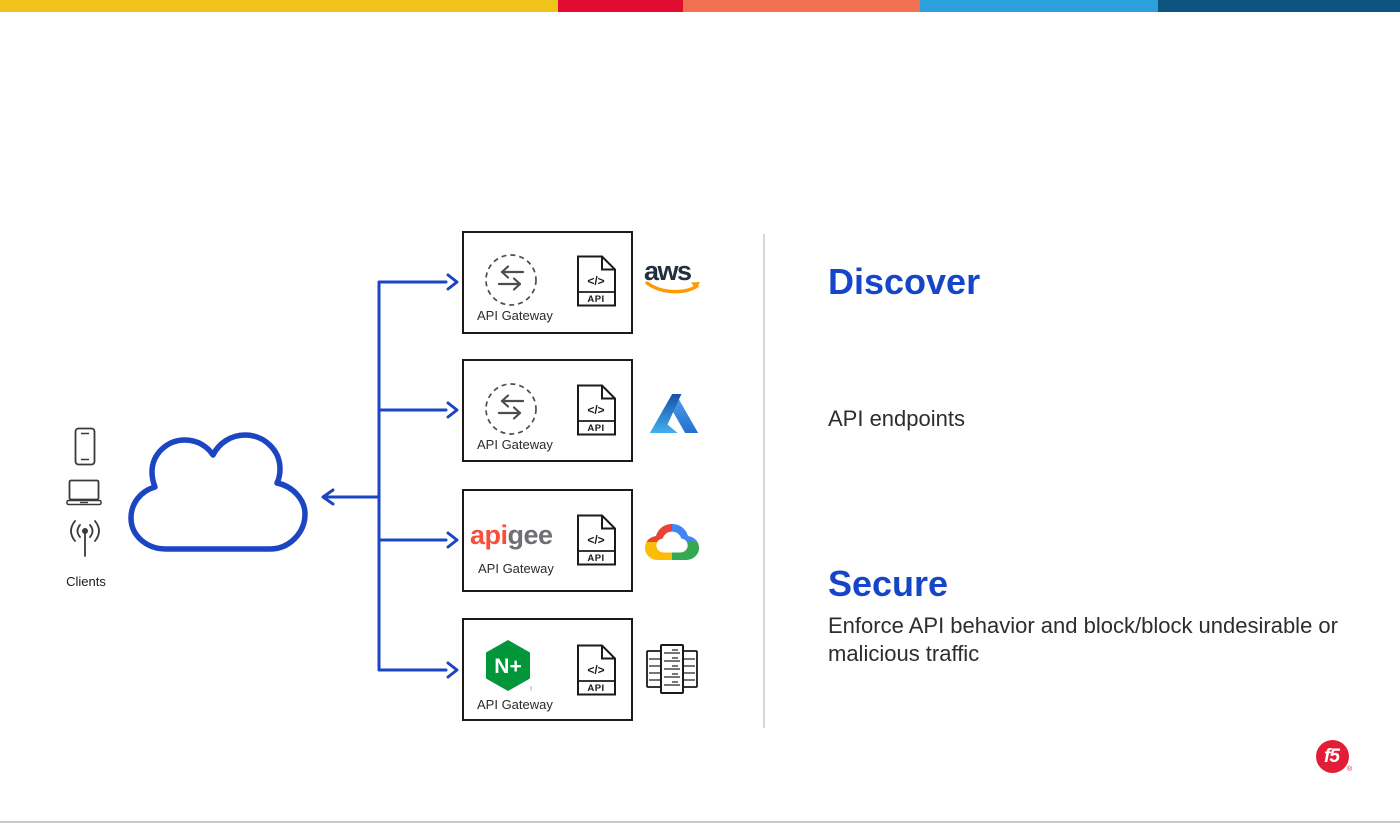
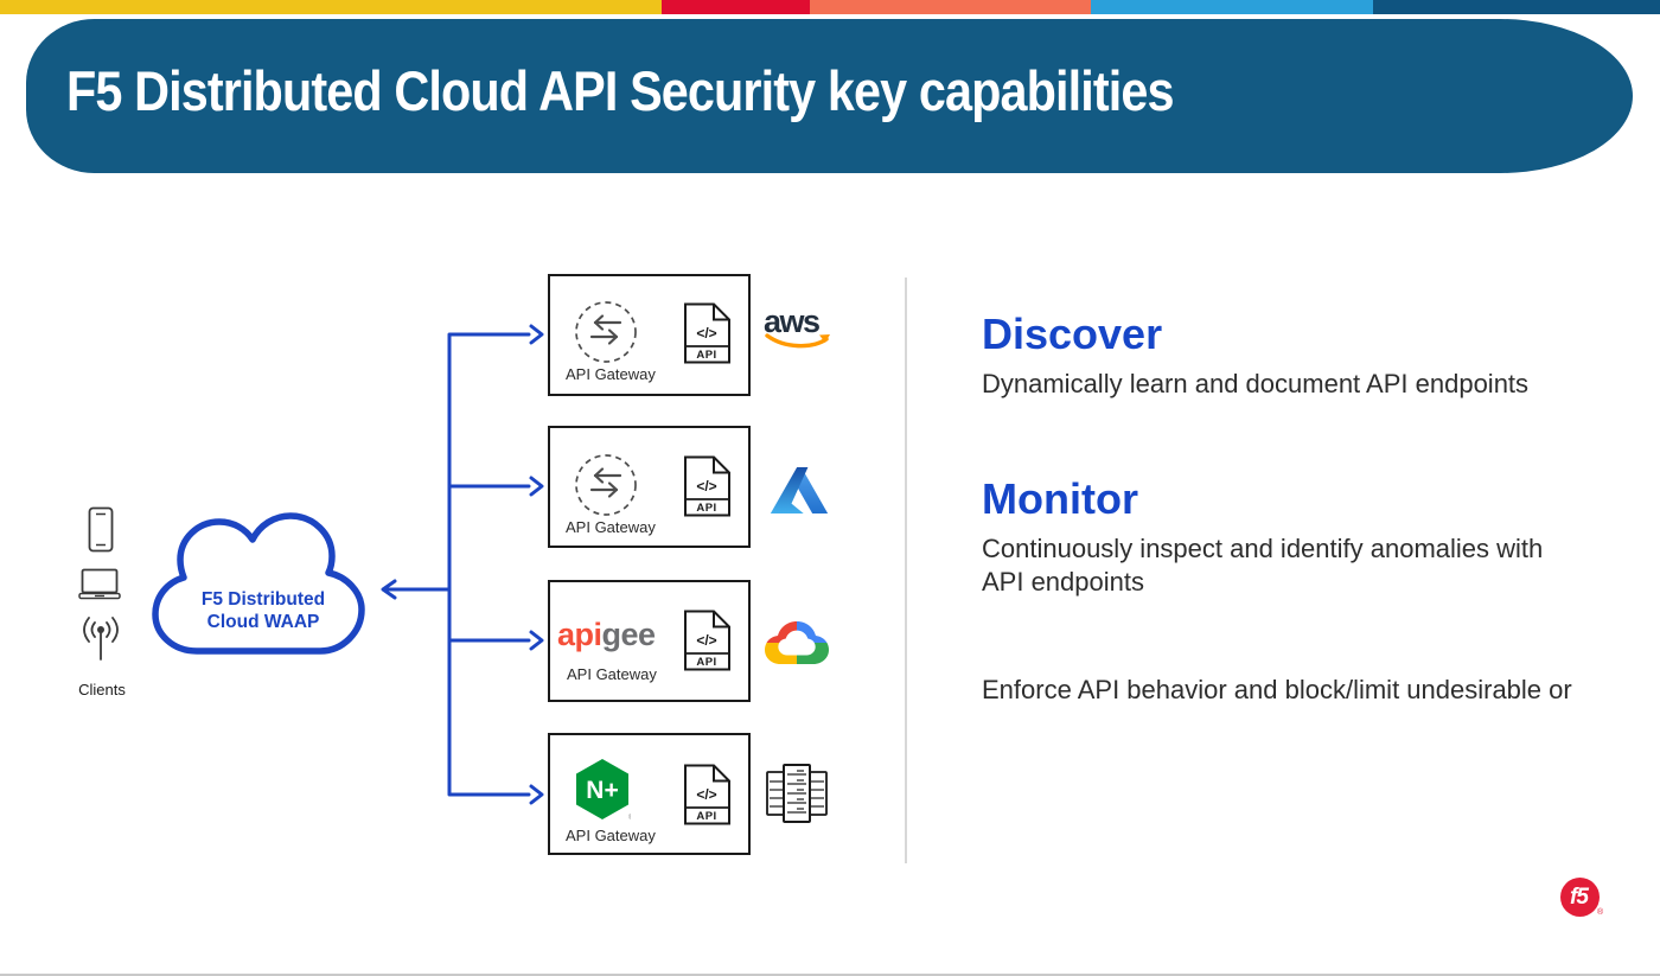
+ F5 Distributed Cloud API Security key capabilities
  Clients
+ F5 Distributed
+ Cloud WAAP
  </>
  API
  API Gateway
  aws
  </>
  API
  API Gateway
  apigee
  </>
  API
  API Gateway
  N+
  </>
  API
  API Gateway
  Discover
+ Dynamically learn and document API endpoints
+ Monitor
+ Continuously inspect and identify anomalies with
  API endpoints
- Secure
- Enforce API behavior and block/block undesirable or
+ Enforce API behavior and block/limit undesirable or
- malicious traffic
  f5
